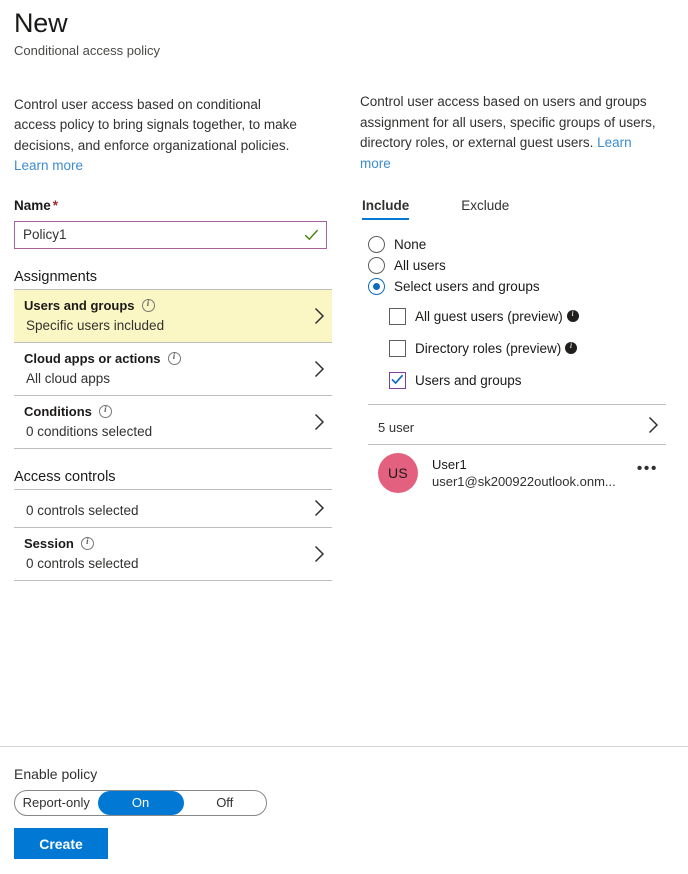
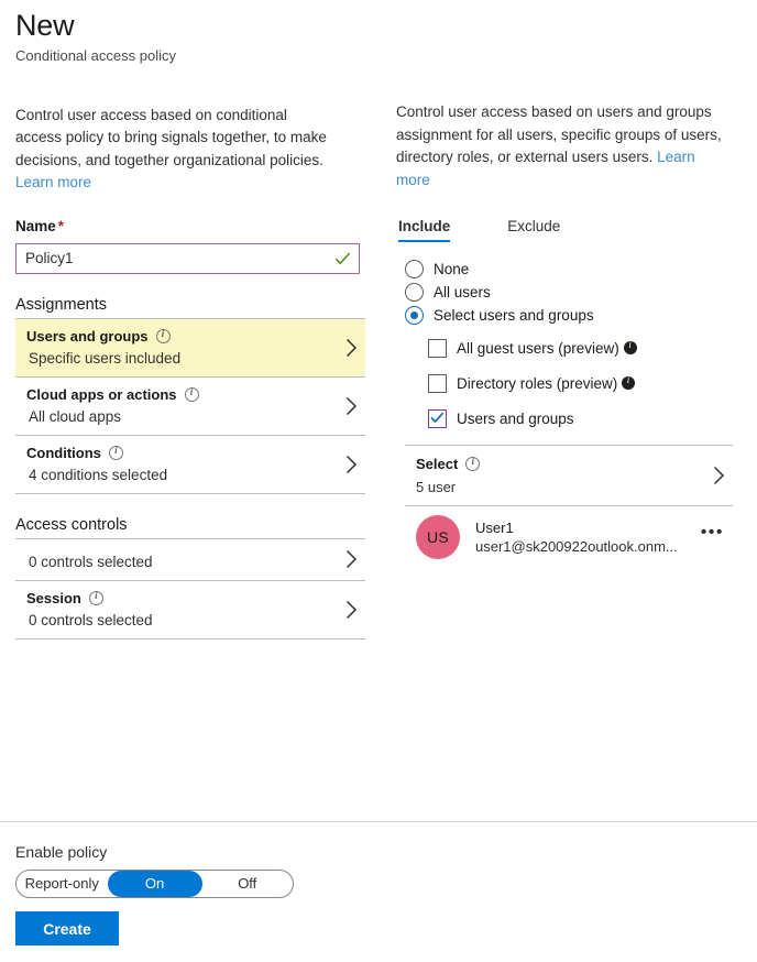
  New
  Conditional access policy
- Control user access based on conditional access policy to bring signals together, to make decisions, and enforce organizational policies. Learn more
+ Control user access based on conditional access policy to bring signals together, to make decisions, and together organizational policies. Learn more
  Name *
  Policy1
  Assignments
  Users and groups
  Specific users included
  Cloud apps or actions
  All cloud apps
  Conditions
- 0 conditions selected
+ 4 conditions selected
  Access controls
  0 controls selected
  Session
  0 controls selected
- Control user access based on users and groups assignment for all users, specific groups of users, directory roles, or external guest users. Learn more
+ Control user access based on users and groups assignment for all users, specific groups of users, directory roles, or external users users. Learn more
  Include
  Exclude
  None
  All users
  Select users and groups
  All guest users (preview)
  Directory roles (preview)
  Users and groups
+ Select
  5 user
  US
  User1
  user1@sk200922outlook.onm...
  •••
  Enable policy
  Report-only
  On
  Off
  Create
